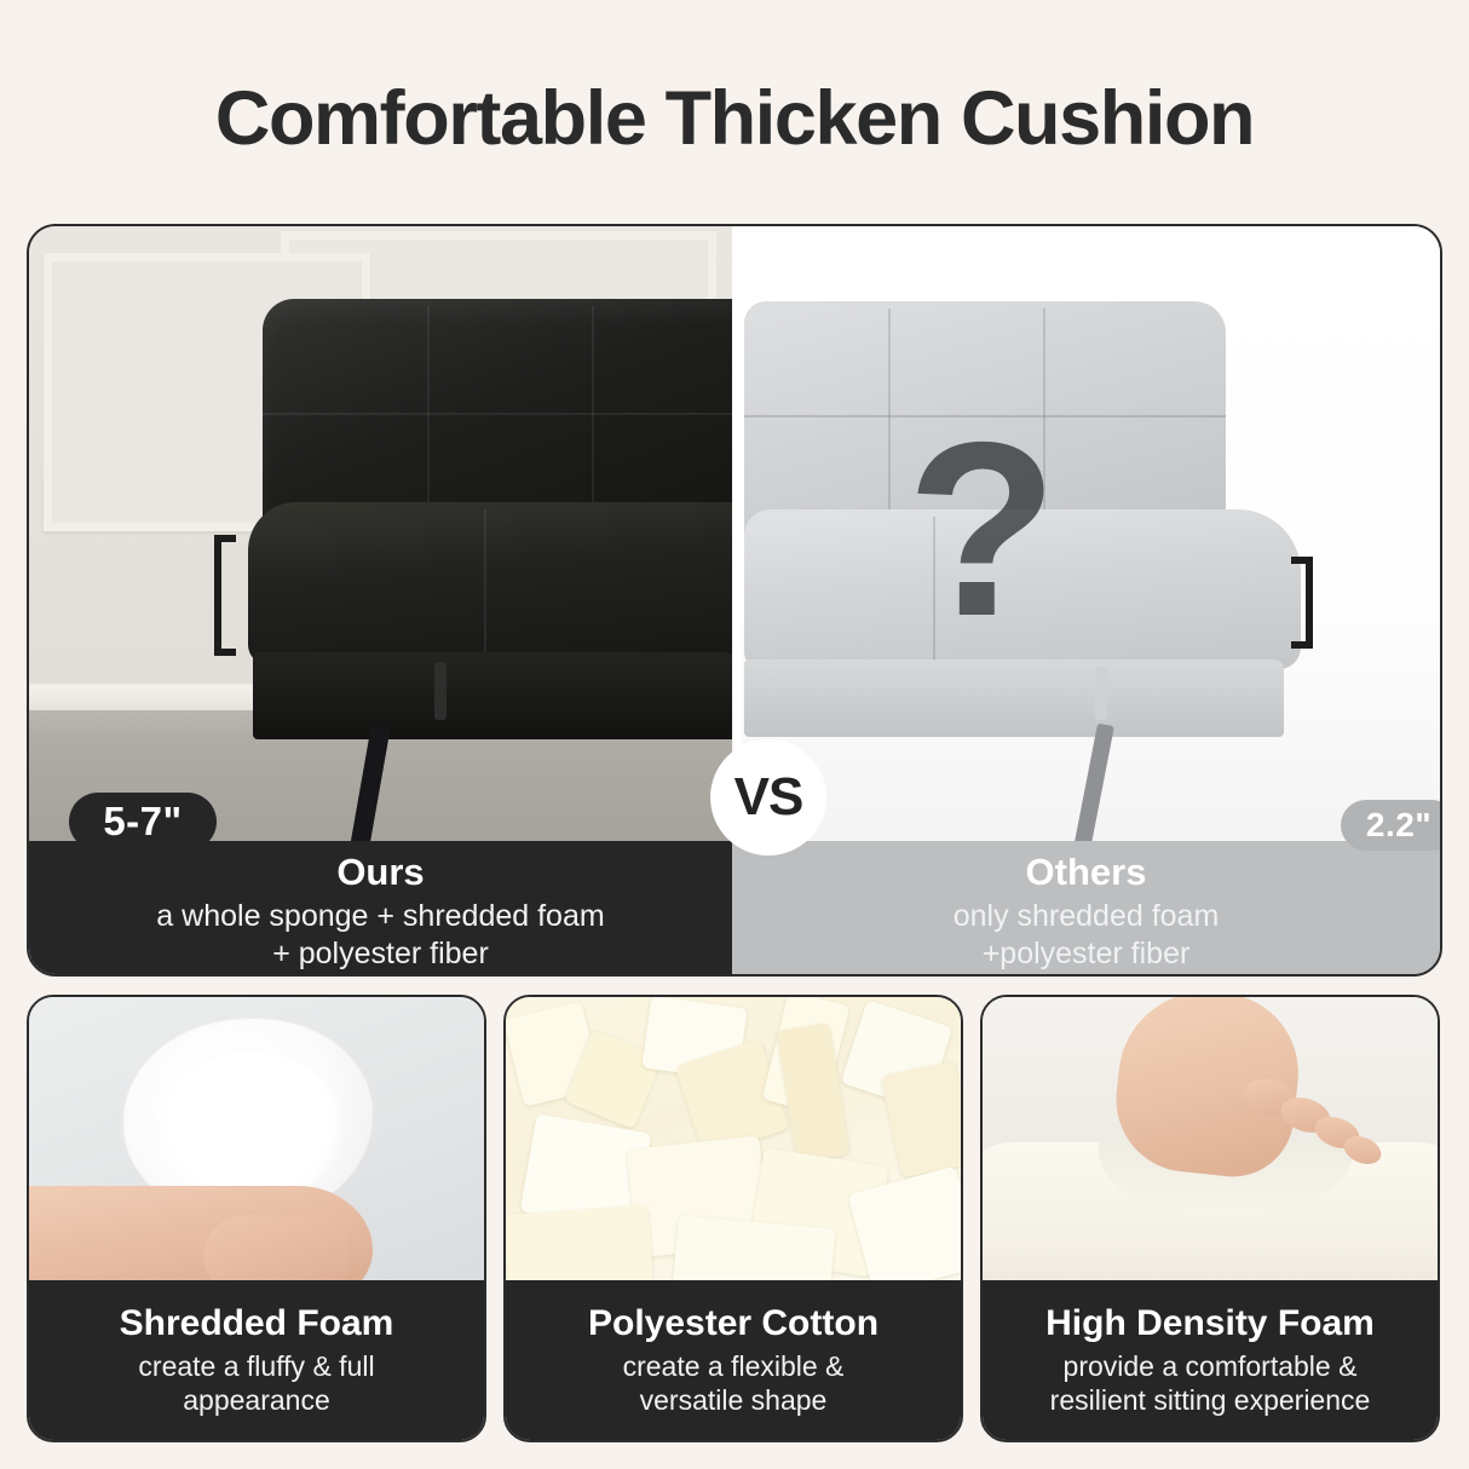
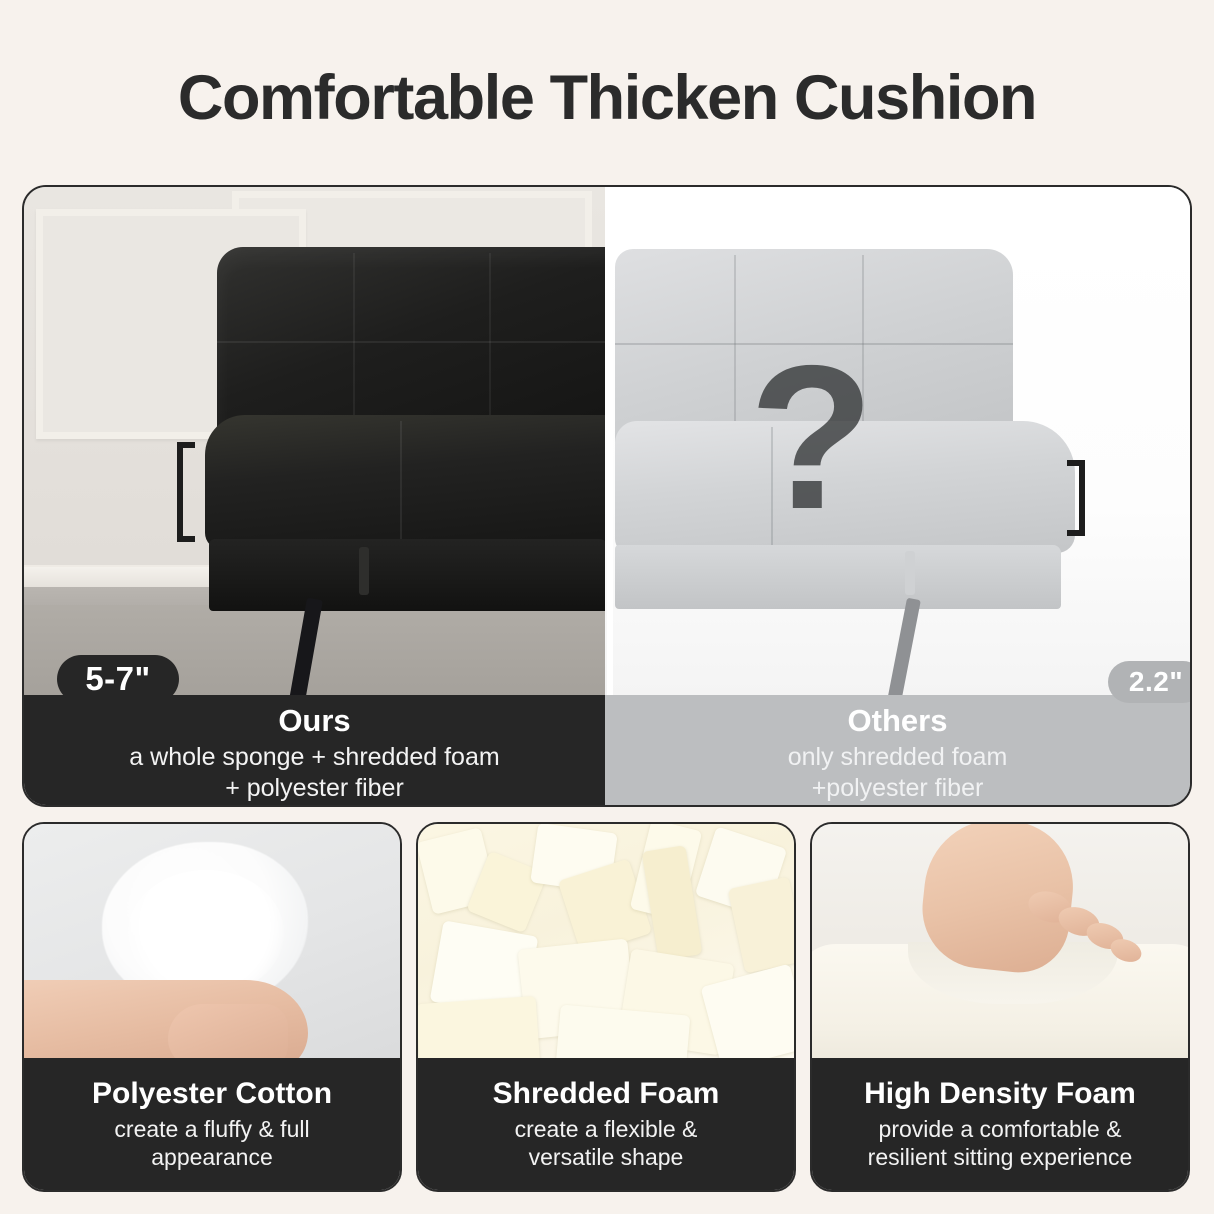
  Comfortable Thicken Cushion
  ?
  5-7"
  2.2"
- VS
  Ours
  a whole sponge + shredded foam
  + polyester fiber
  Others
  only shredded foam
  +polyester fiber
- Shredded Foam
+ Polyester Cotton
  create a fluffy & full
  appearance
- Polyester Cotton
+ Shredded Foam
  create a flexible &
  versatile shape
  High Density Foam
  provide a comfortable &
  resilient sitting experience
